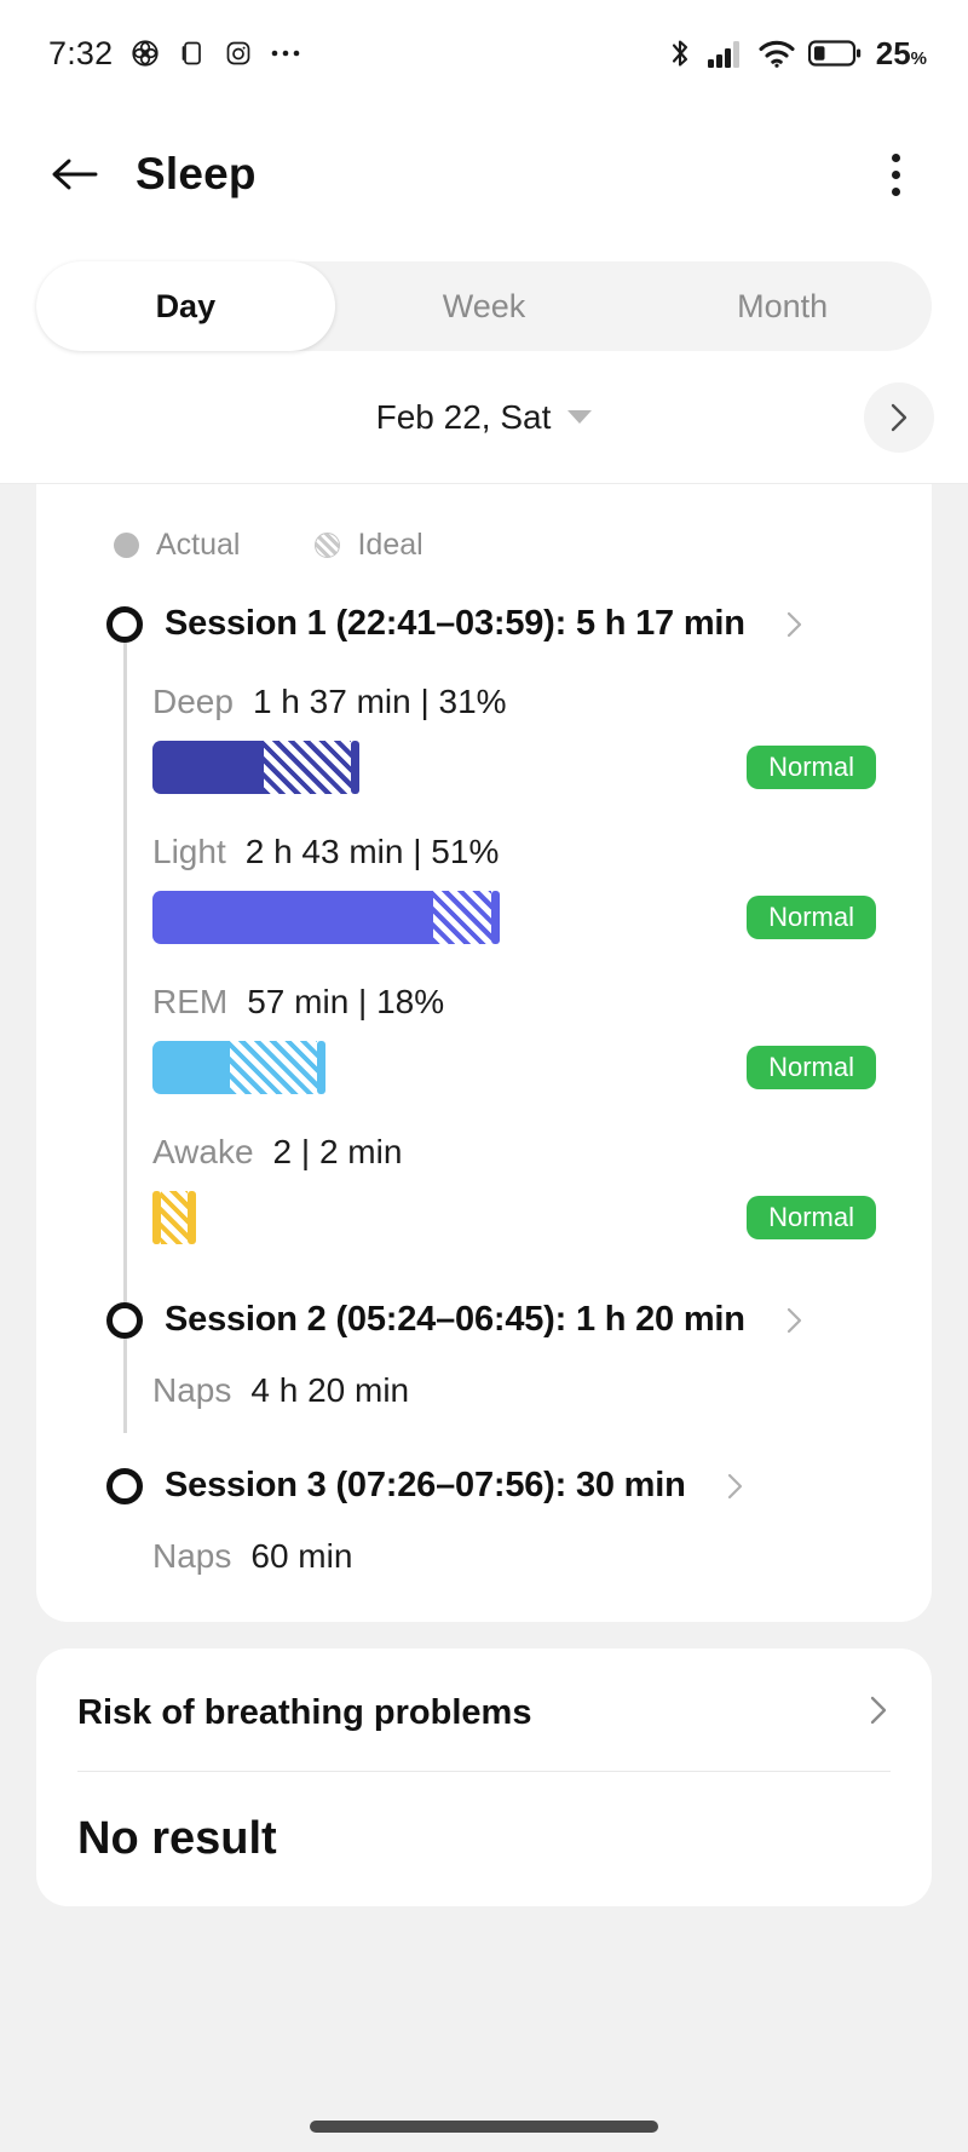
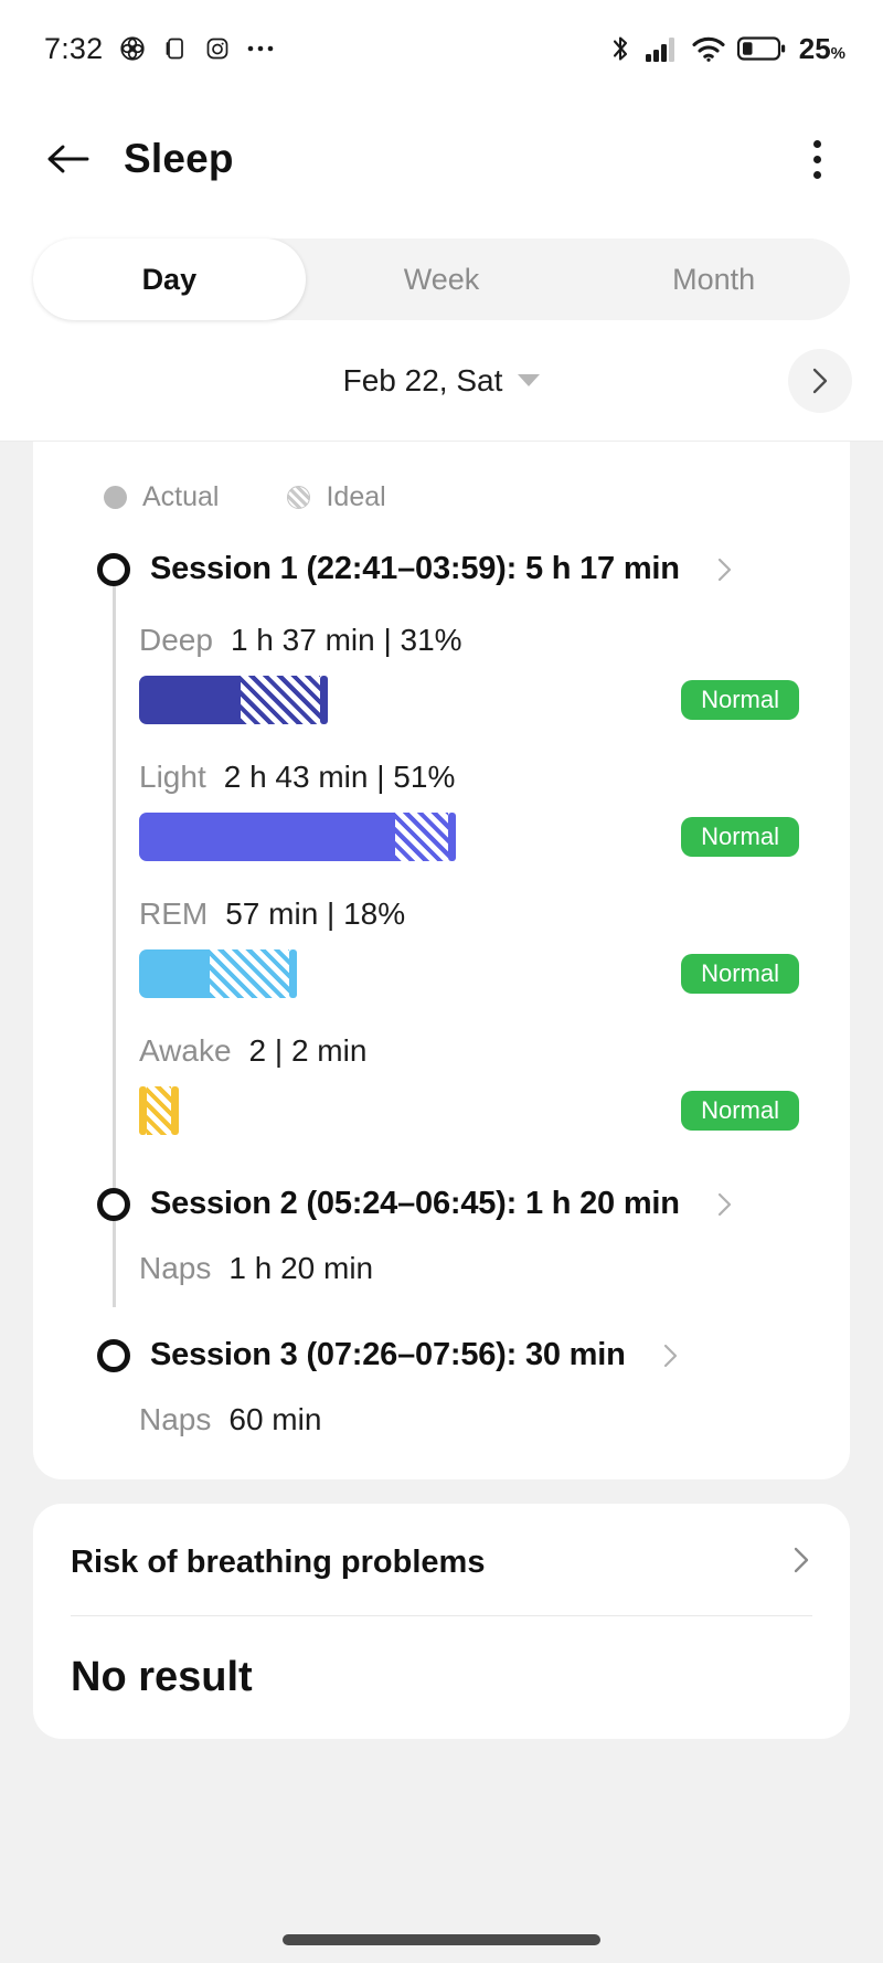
  7:32
  25%
  Sleep
  Day
  Week
  Month
  Feb 22, Sat
  Actual
  Ideal
  Session 1 (22:41–03:59): 5 h 17 min
  Deep
  1 h 37 min | 31%
  Normal
  Light
  2 h 43 min | 51%
  Normal
  REM
  57 min | 18%
  Normal
  Awake
  2 | 2 min
  Normal
  Session 2 (05:24–06:45): 1 h 20 min
  Naps
- 4 h 20 min
+ 1 h 20 min
  Session 3 (07:26–07:56): 30 min
  Naps
  60 min
  Risk of breathing problems
  No result
